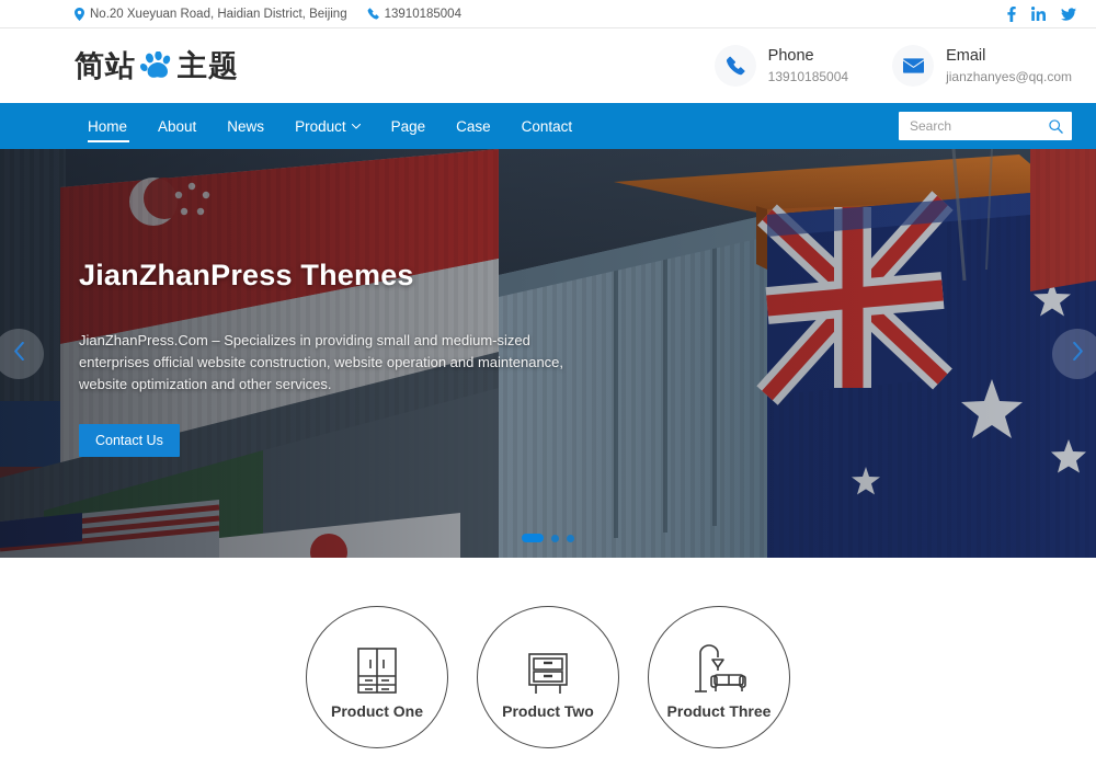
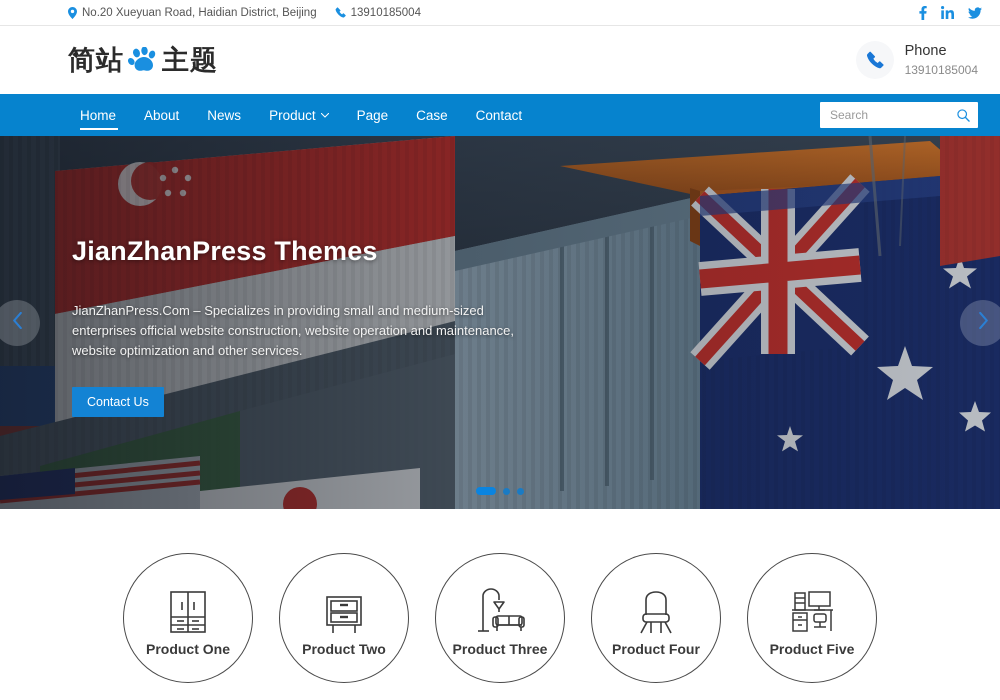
  No.20 Xueyuan Road, Haidian District, Beijing
  13910185004
  简站
  主题
  Phone
  13910185004
- Email
- jianzhanyes@qq.com
  Home
  About
  News
  Product
  Page
  Case
  Contact
  Search
  JianZhanPress Themes
  JianZhanPress.Com – Specializes in providing small and medium-sized enterprises official website construction, website operation and maintenance, website optimization and other services.
  Contact Us
  Product One
  Product Two
  Product Three
+ Product Four
+ Product Five
